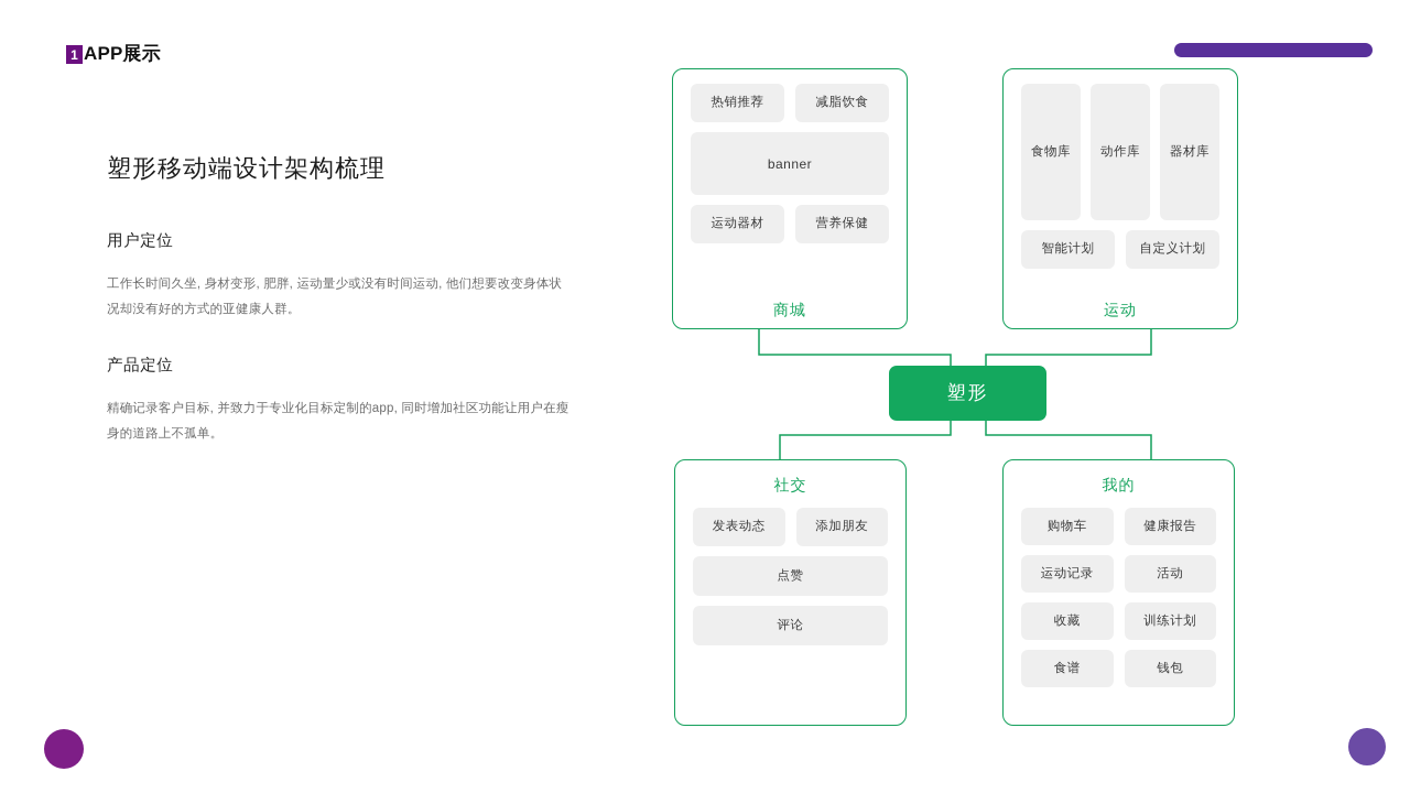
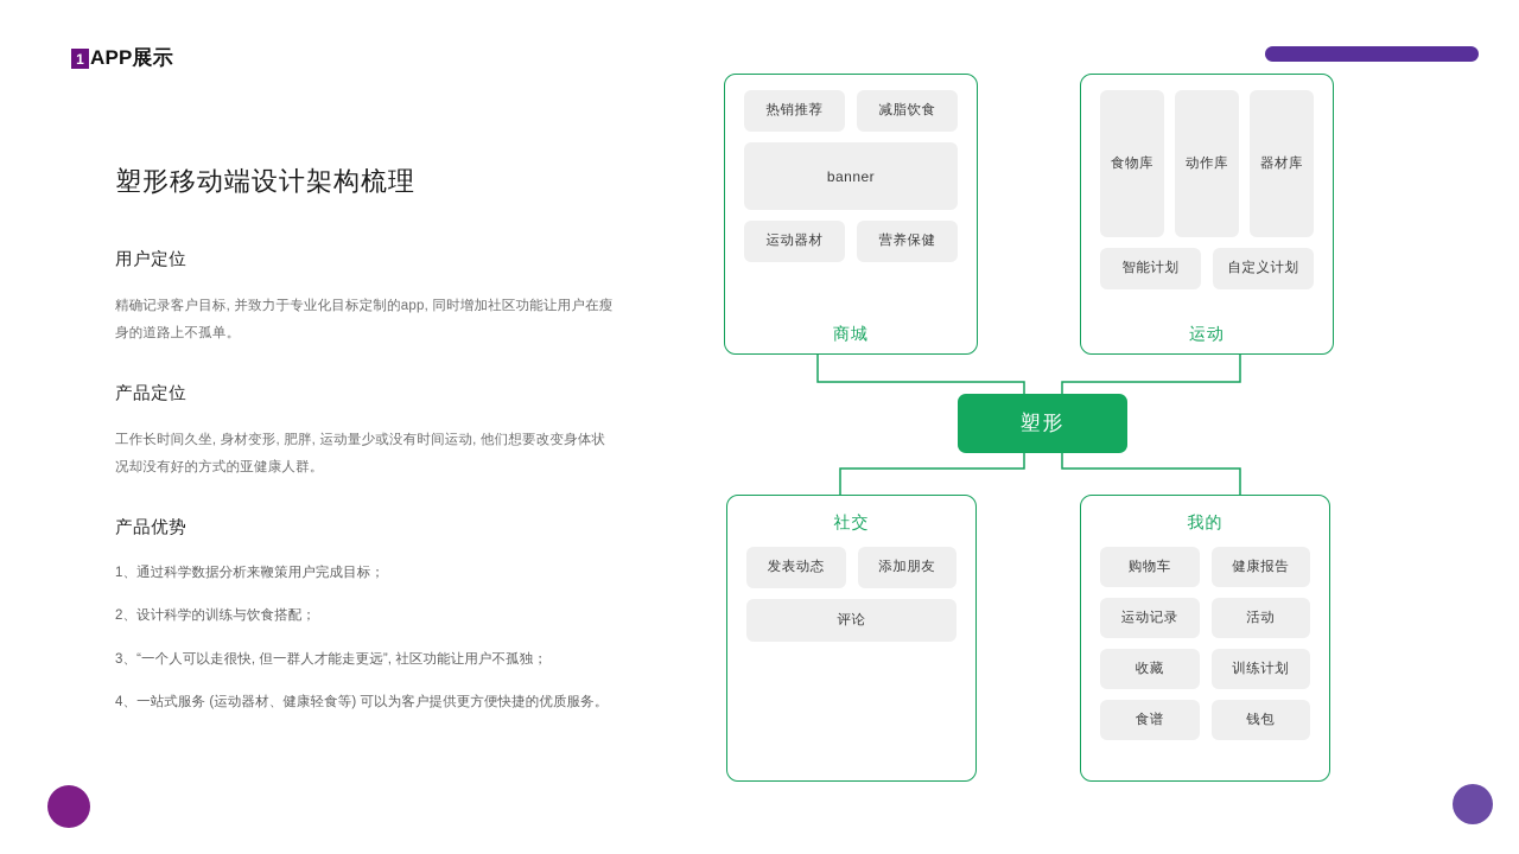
  1
  APP展示
  塑形移动端设计架构梳理
  用户定位
- 工作长时间久坐, 身材变形, 肥胖, 运动量少或没有时间运动, 他们想要改变身体状况却没有好的方式的亚健康人群。
+ 精确记录客户目标, 并致力于专业化目标定制的app, 同时增加社区功能让用户在瘦身的道路上不孤单。
  产品定位
- 精确记录客户目标, 并致力于专业化目标定制的app, 同时增加社区功能让用户在瘦身的道路上不孤单。
+ 工作长时间久坐, 身材变形, 肥胖, 运动量少或没有时间运动, 他们想要改变身体状况却没有好的方式的亚健康人群。
+ 产品优势
+ 1、通过科学数据分析来鞭策用户完成目标；
+ 2、设计科学的训练与饮食搭配；
+ 3、“一个人可以走很快, 但一群人才能走更远”, 社区功能让用户不孤独；
+ 4、一站式服务 (运动器材、健康轻食等) 可以为客户提供更方便快捷的优质服务。
  热销推荐
  减脂饮食
  banner
  运动器材
  营养保健
  商城
  食物库
  动作库
  器材库
  智能计划
  自定义计划
  运动
  塑形
  社交
  发表动态
  添加朋友
- 点赞
  评论
  我的
  购物车
  健康报告
  运动记录
  活动
  收藏
  训练计划
  食谱
  钱包
